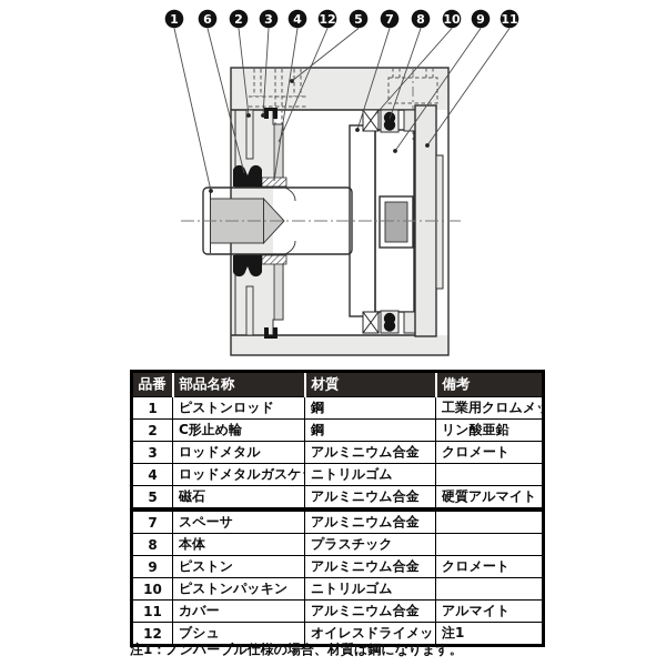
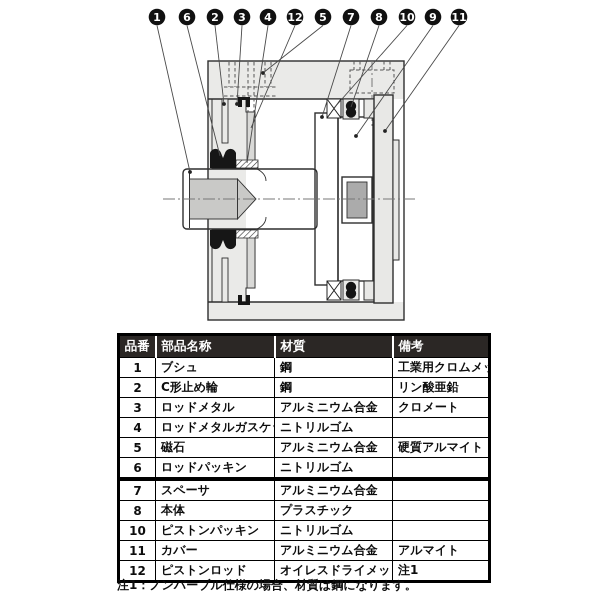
  1
  6
  2
  3
  4
  12
  5
  7
  8
  10
  9
  11
  品番	部品名称	材質	備考
- 1	ピストンロッド	鋼	工業用クロムメッ
+ 1	ブシュ	鋼	工業用クロムメッ
  2	C形止め輪	鋼	リン酸亜鉛
  3	ロッドメタル	アルミニウム合金	クロメート
  4	ロッドメタルガスケ	ニトリルゴム
  5	磁石	アルミニウム合金	硬質アルマイト
+ 6	ロッドパッキン	ニトリルゴム
  7	スペーサ	アルミニウム合金
  8	本体	プラスチック
- 9	ピストン	アルミニウム合金	クロメート
  10	ピストンパッキン	ニトリルゴム
  11	カバー	アルミニウム合金	アルマイト
- 12	ブシュ	オイレスドライメッ	注1
+ 12	ピストンロッド	オイレスドライメッ	注1
  注1：ノンバーブル仕様の場合、材質は鋼になります。
